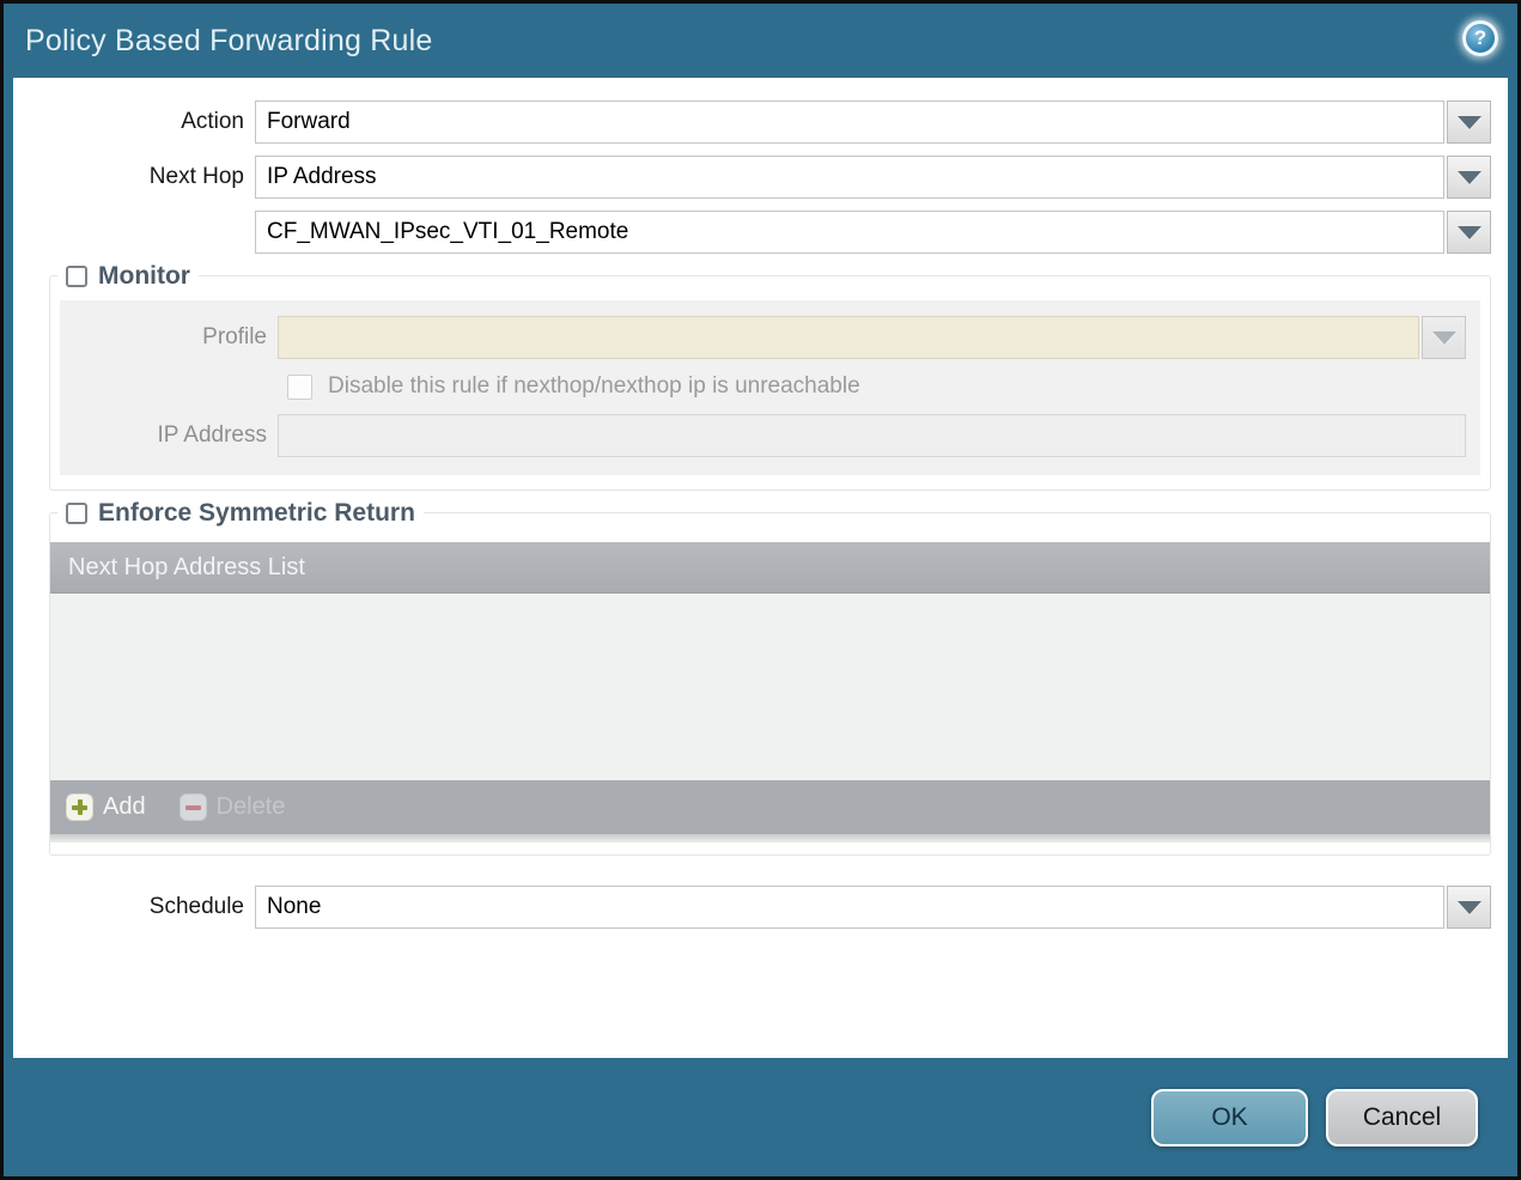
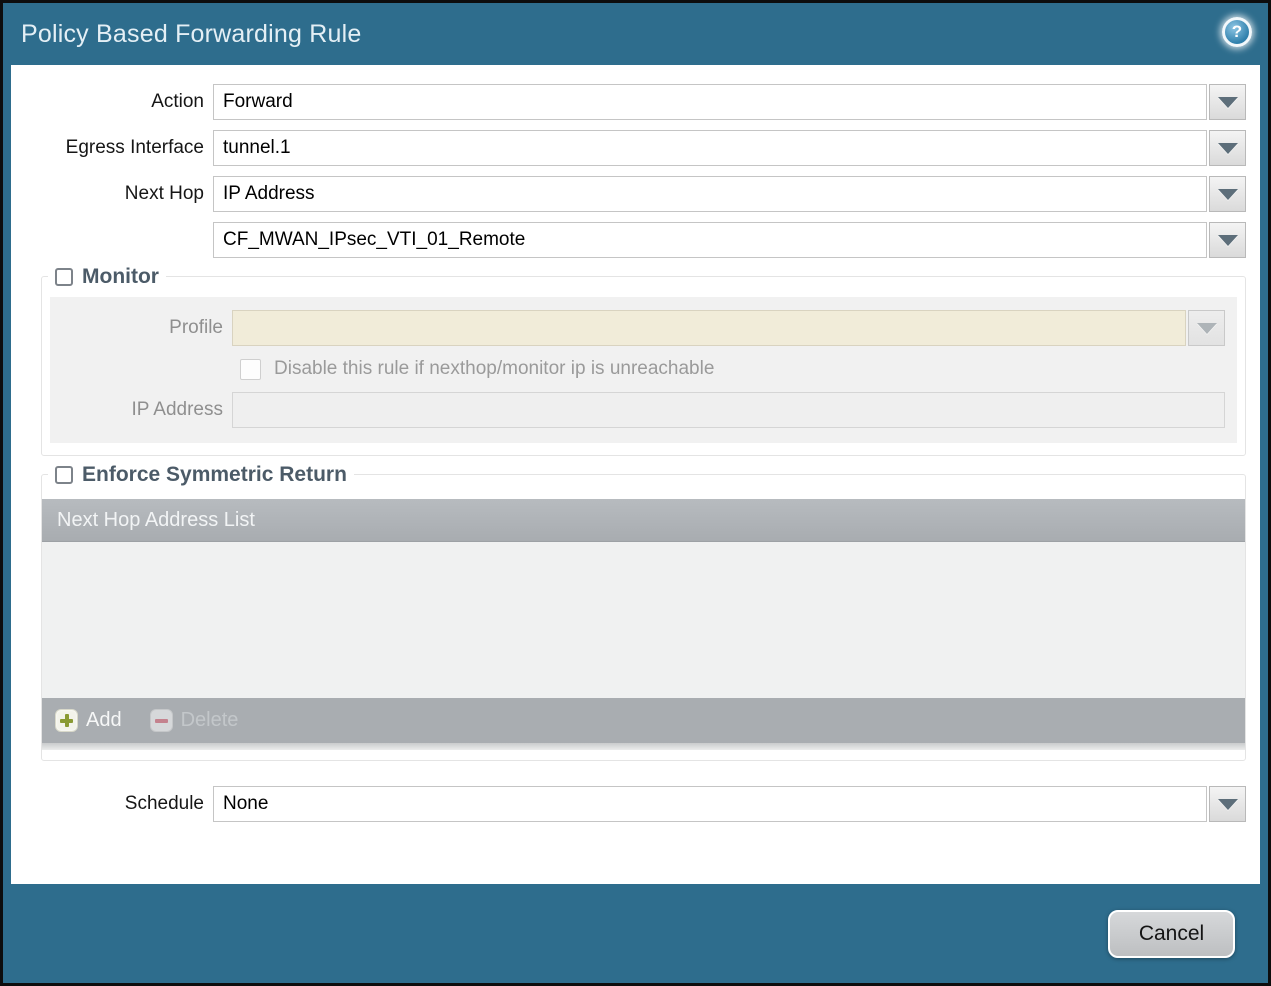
  Policy Based Forwarding Rule
  ?
  Action
  Forward
+ Egress Interface
+ tunnel.1
  Next Hop
  IP Address
  CF_MWAN_IPsec_VTI_01_Remote
  Monitor
  Profile
- Disable this rule if nexthop/nexthop ip is unreachable
+ Disable this rule if nexthop/monitor ip is unreachable
  IP Address
  Enforce Symmetric Return
  Next Hop Address List
  Add
  Delete
  Schedule
  None
- OK
  Cancel
